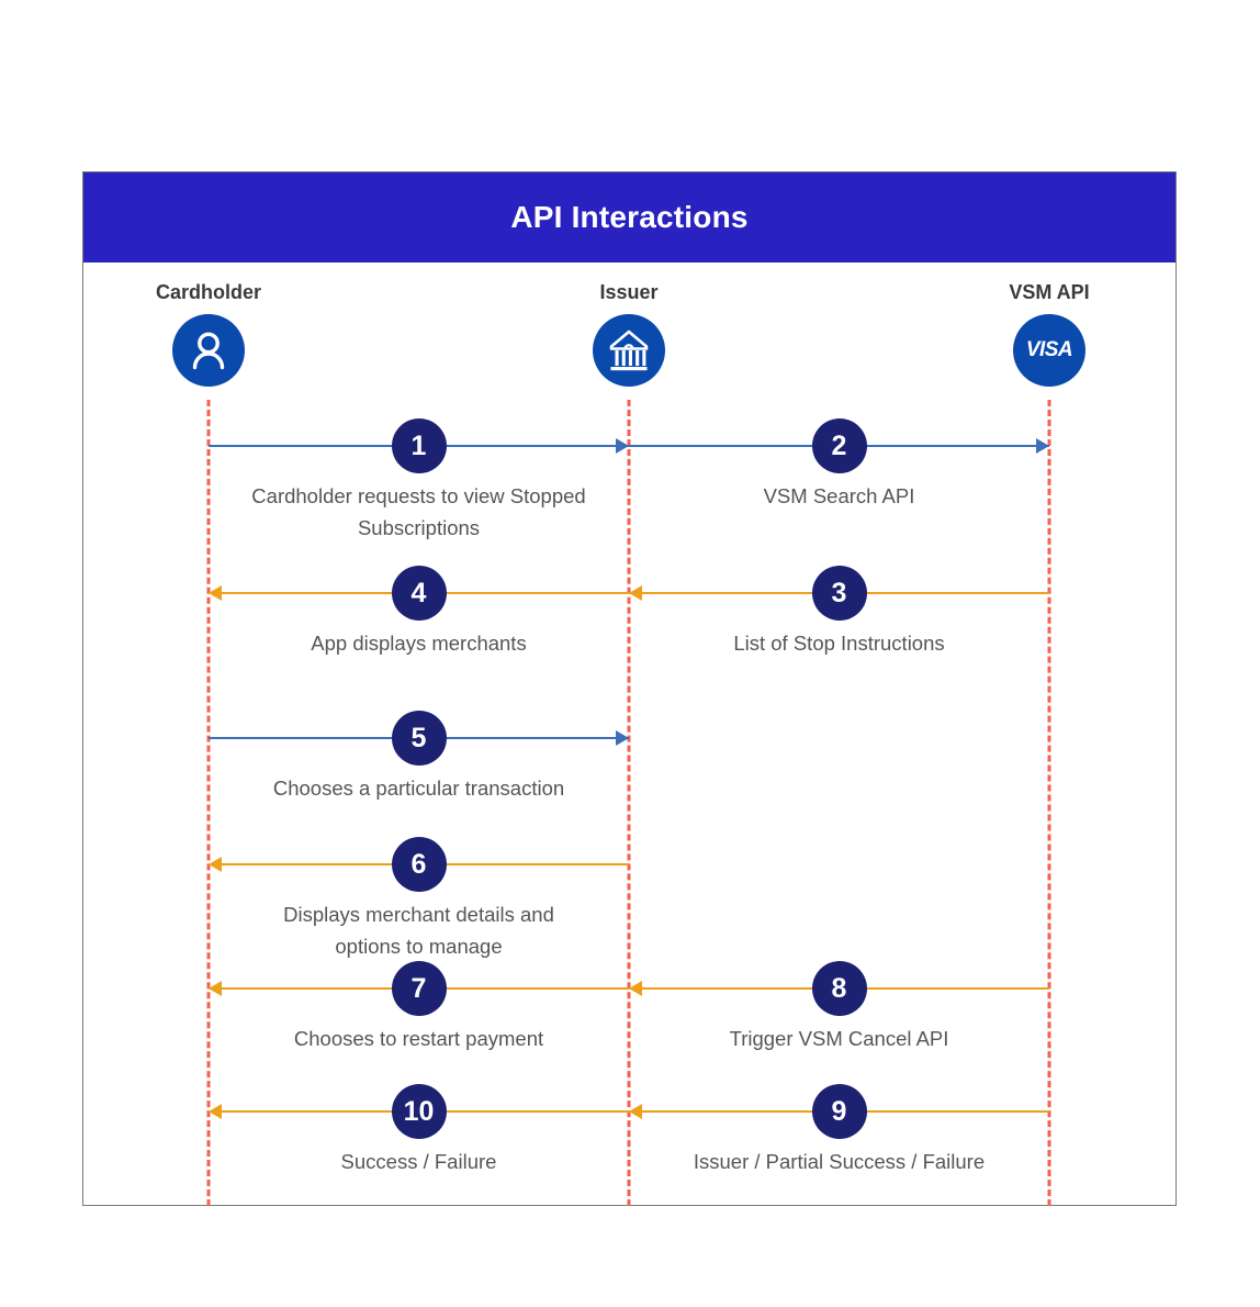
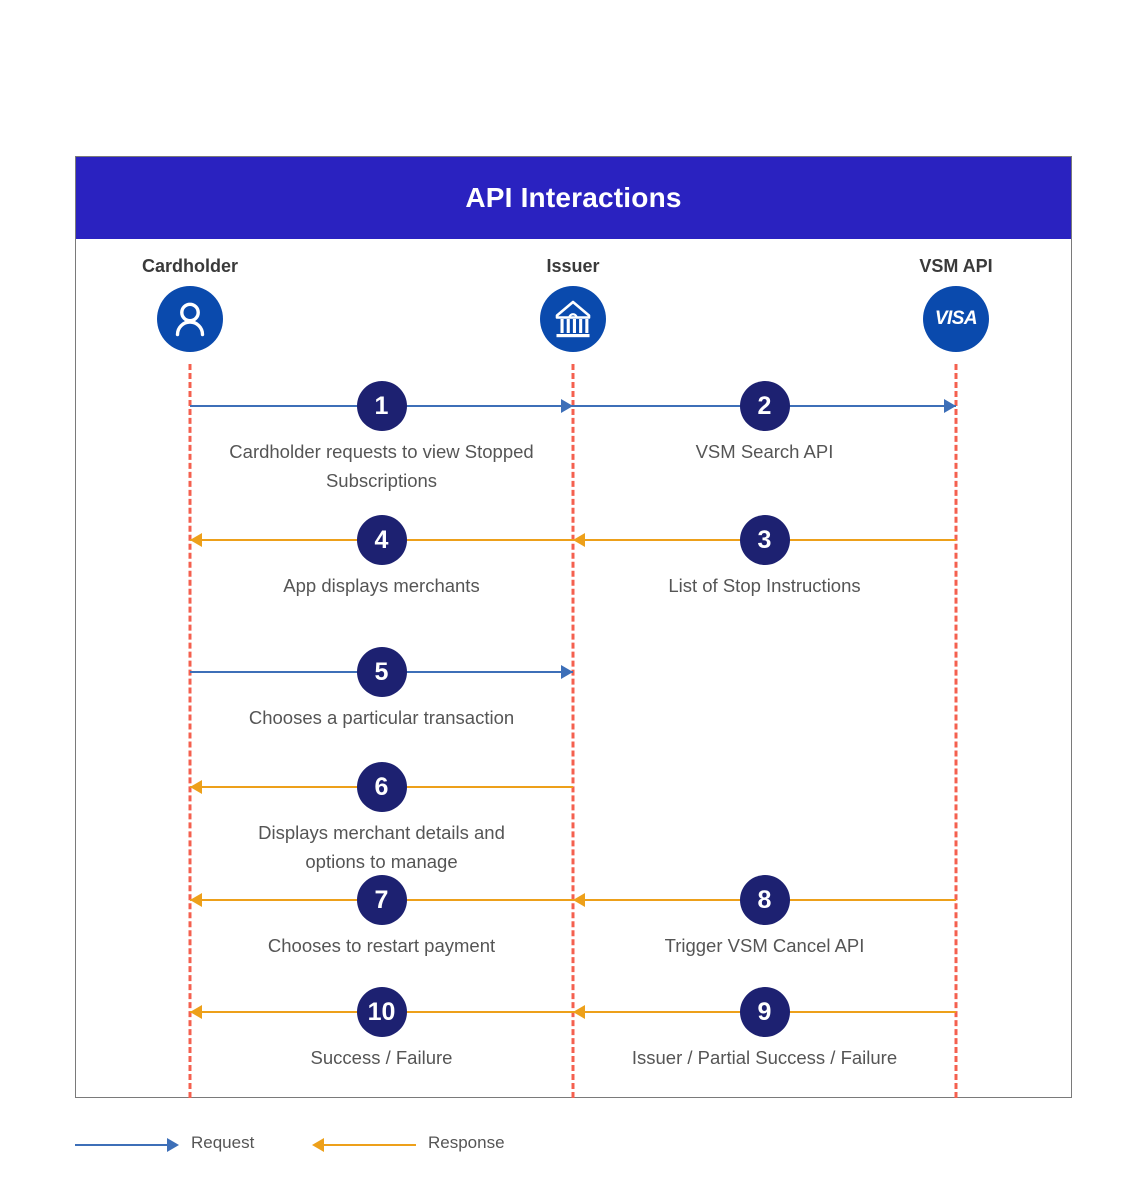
  API Interactions
  Cardholder
  Issuer
  VSM API
  VISA
  1
  Cardholder requests to view Stopped
  Subscriptions
  2
  VSM Search API
  3
  List of Stop Instructions
  4
  App displays merchants
  5
  Chooses a particular transaction
  6
  Displays merchant details and
  options to manage
  7
  Chooses to restart payment
  8
  Trigger VSM Cancel API
  9
  Issuer / Partial Success / Failure
  10
  Success / Failure
+ Request
+ Response
